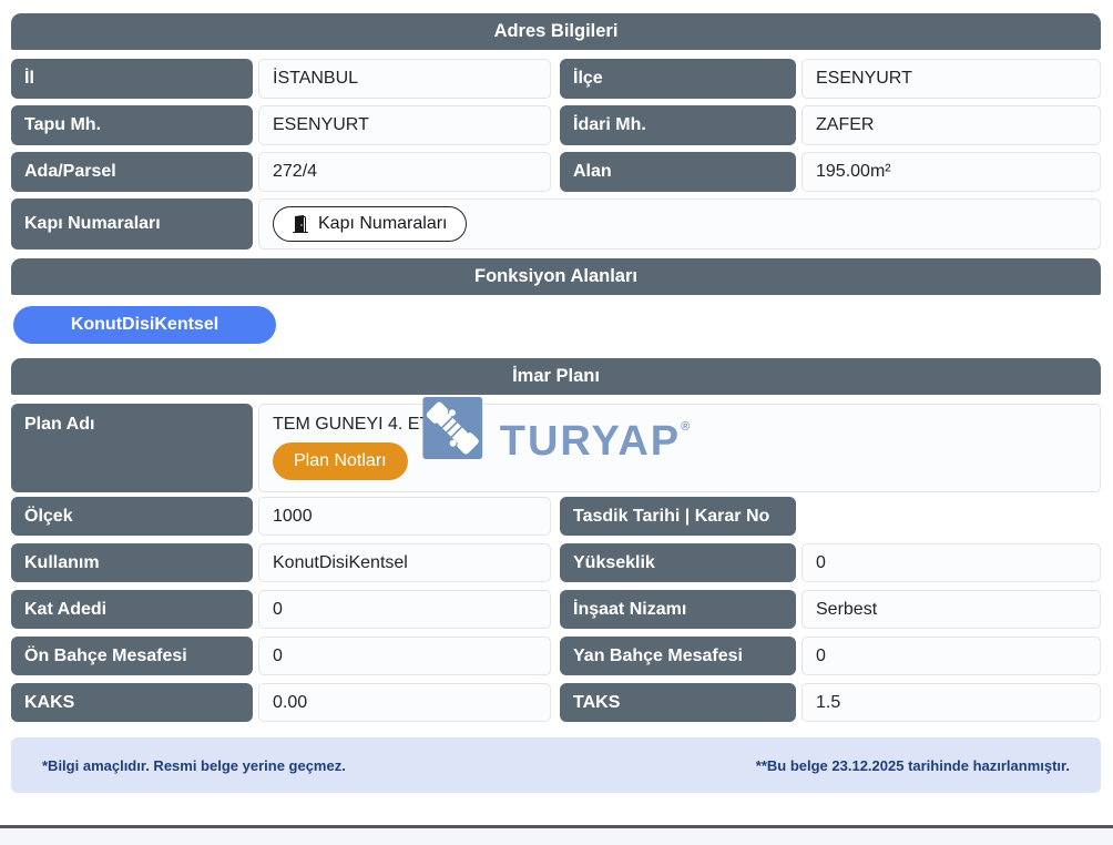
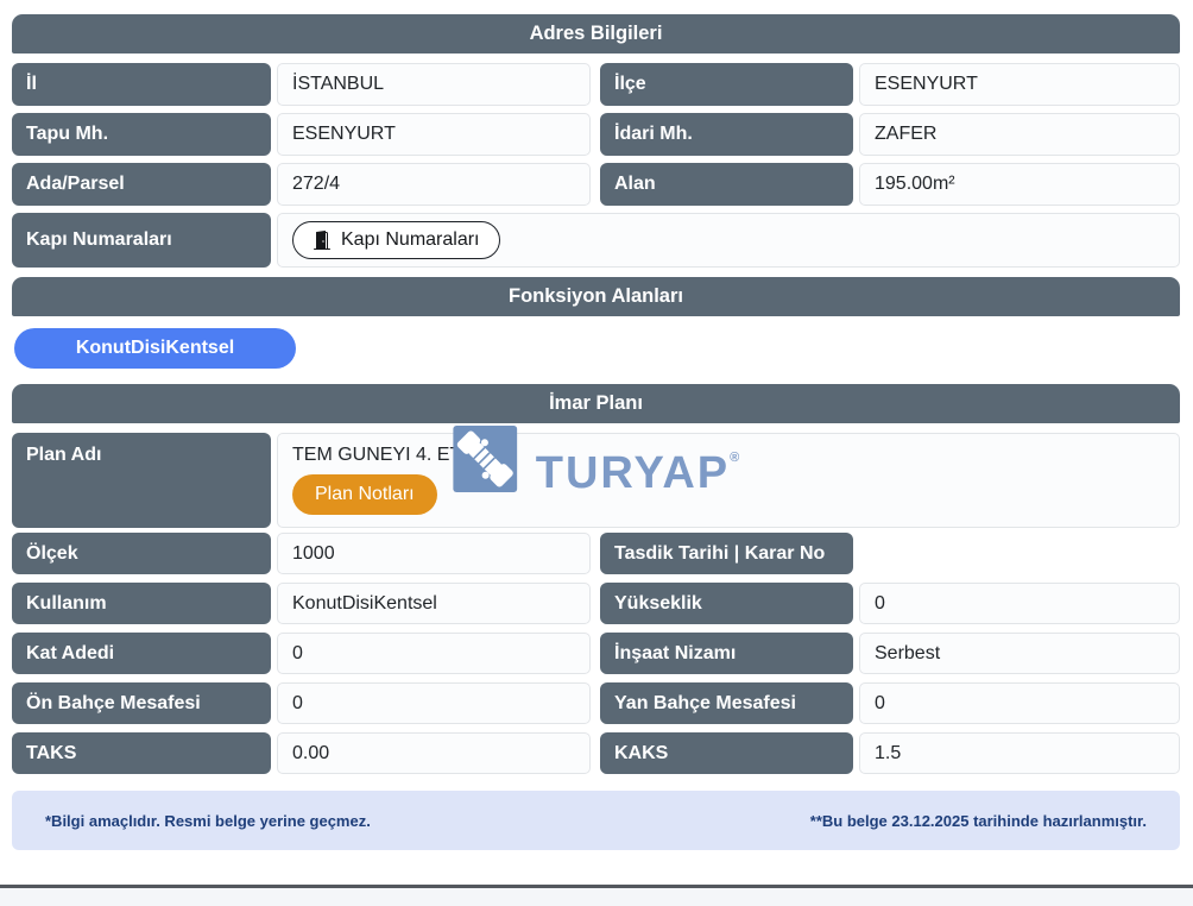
  Adres Bilgileri
  İl
  İSTANBUL
  İlçe
  ESENYURT
  Tapu Mh.
  ESENYURT
  İdari Mh.
  ZAFER
  Ada/Parsel
  272/4
  Alan
  195.00m²
  Kapı Numaraları
  Kapı Numaraları
  Fonksiyon Alanları
  KonutDisiKentsel
  İmar Planı
  Plan Adı
  TEM GUNEYI 4. E
  Plan Notları
  TURYAP®
  Ölçek
  1000
  Tasdik Tarihi | Karar No
  Kullanım
  KonutDisiKentsel
  Yükseklik
  0
  Kat Adedi
  0
  İnşaat Nizamı
  Serbest
  Ön Bahçe Mesafesi
  0
  Yan Bahçe Mesafesi
  0
- KAKS
+ TAKS
  0.00
- TAKS
+ KAKS
  1.5
  *Bilgi amaçlıdır. Resmi belge yerine geçmez.
  **Bu belge 23.12.2025 tarihinde hazırlanmıştır.
